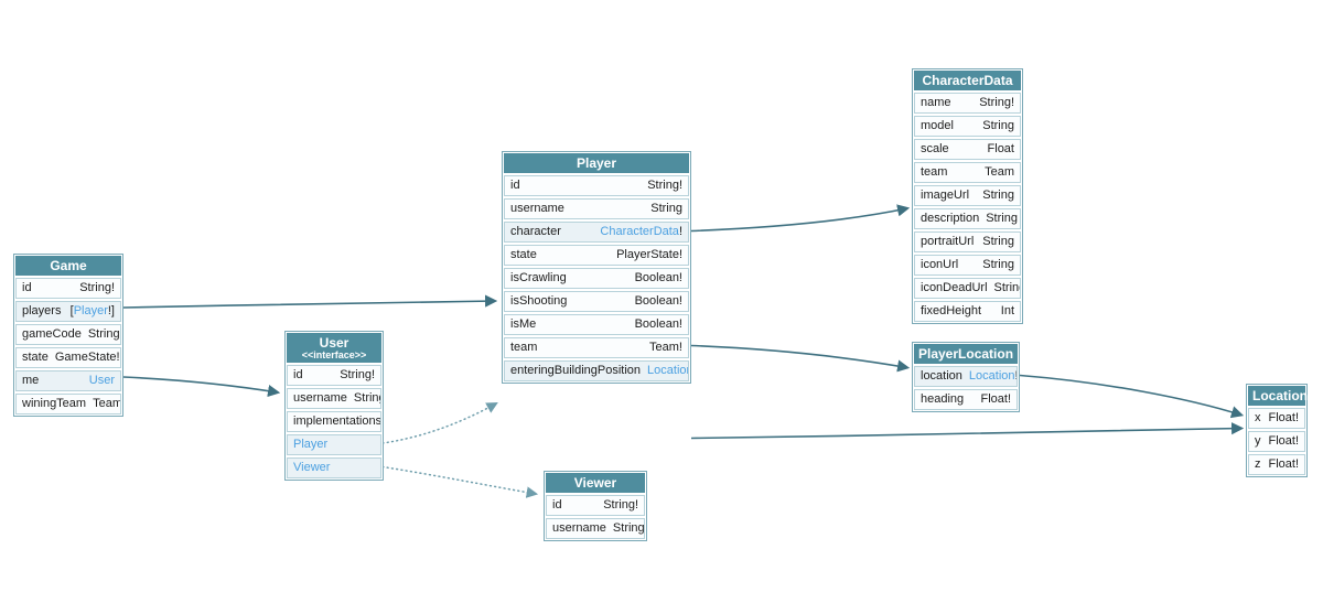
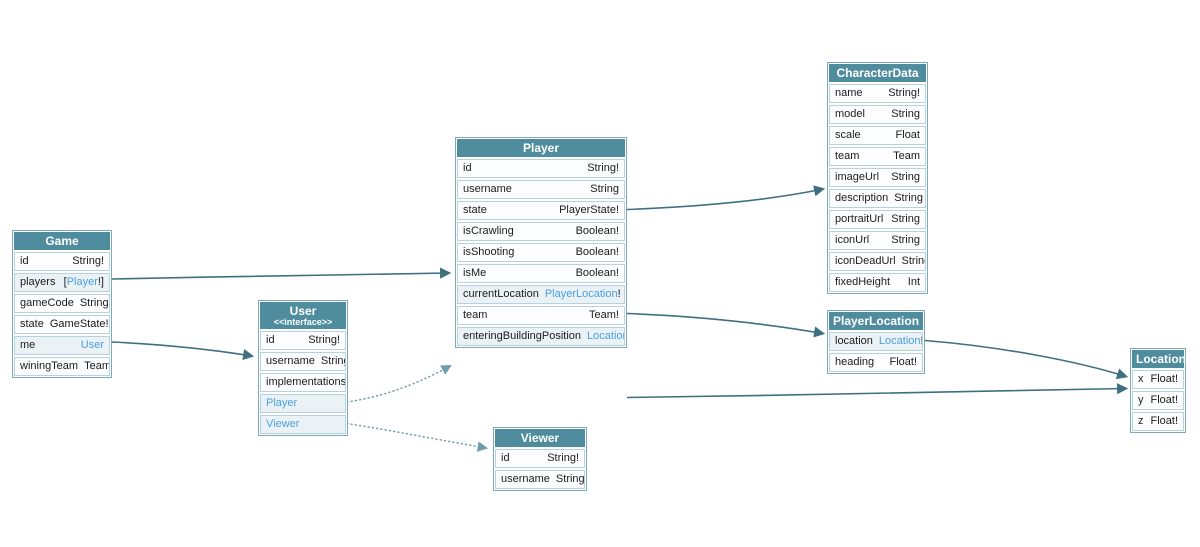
  Game
  id
  String!
  players
  [Player!]
  gameCode
  String
  state
  GameState!
  me
  User
  winingTeam
  Team
  User
  <<interface>>
  id
  String!
  username
  Strin
  implementations
  Player
  Viewer
  Player
  id
  String!
  username
  String
- character
- CharacterData!
  state
  PlayerState!
  isCrawling
  Boolean!
  isShooting
  Boolean!
  isMe
  Boolean!
+ currentLocation
+ PlayerLocation!
  team
  Team!
  enteringBuildingPosition
  Locatio
  CharacterData
  name
  String!
  model
  String
  scale
  Float
  team
  Team
  imageUrl
  String
  description
  String
  portraitUrl
  String
  iconUrl
  String
  iconDeadUrl
  Strin
  fixedHeight
  Int
  PlayerLocation
  location
  Location
  heading
  Float!
  Location
  x
  Float!
  y
  Float!
  z
  Float!
  Viewer
  id
  String!
  username
  String
